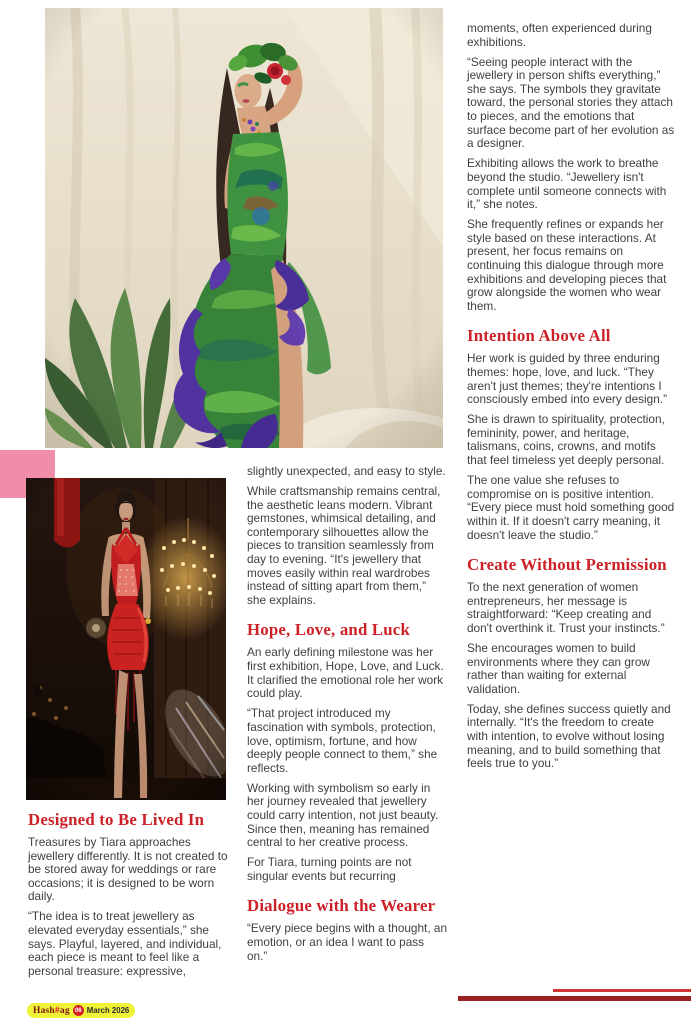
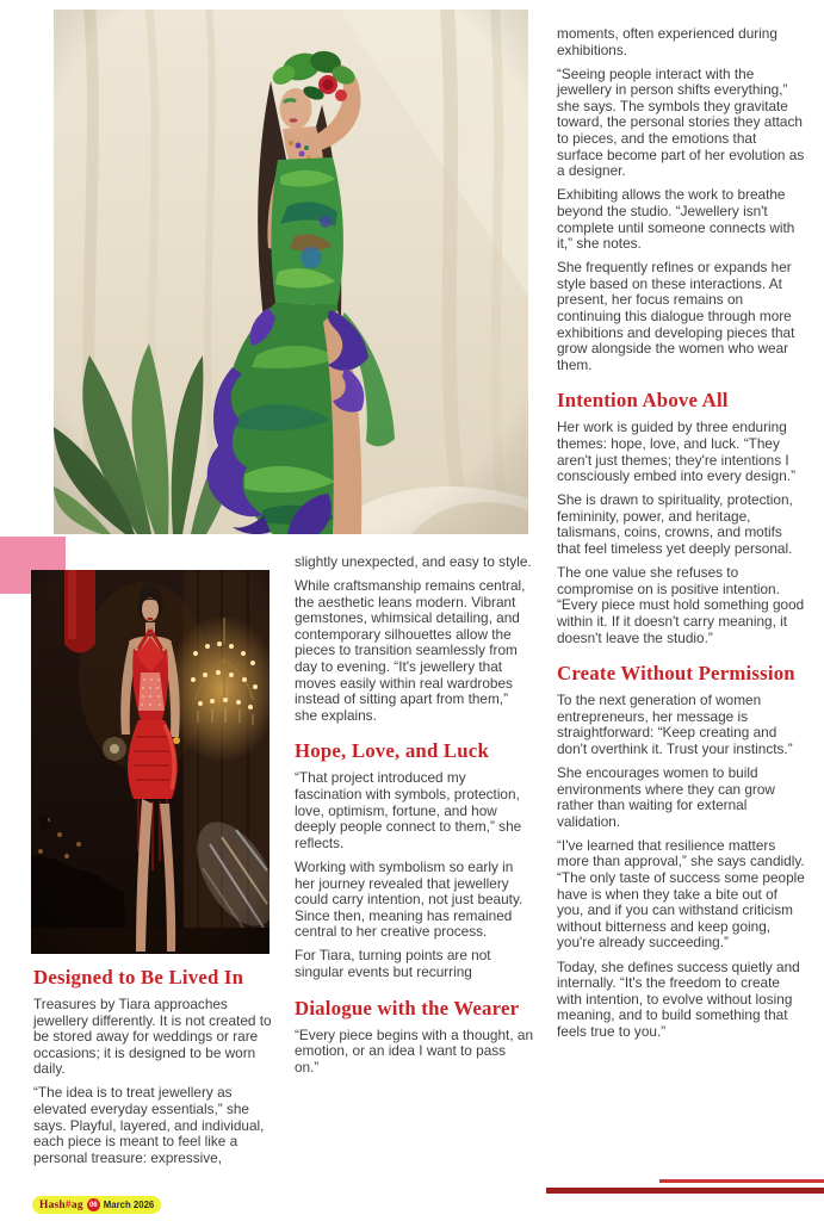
  Designed to Be Lived In
  Treasures by Tiara approaches jewellery differently. It is not created to be stored away for weddings or rare occasions; it is designed to be worn daily.
  “The idea is to treat jewellery as elevated everyday essentials,” she says. Playful, layered, and individual, each piece is meant to feel like a personal treasure: expressive,
  slightly unexpected, and easy to style.
  While craftsmanship remains central, the aesthetic leans modern. Vibrant gemstones, whimsical detailing, and contemporary silhouettes allow the pieces to transition seamlessly from day to evening. “It's jewellery that moves easily within real wardrobes instead of sitting apart from them,” she explains.
  Hope, Love, and Luck
- An early defining milestone was her first exhibition, Hope, Love, and Luck. It clarified the emotional role her work could play.
  “That project introduced my fascination with symbols, protection, love, optimism, fortune, and how deeply people connect to them,” she reflects.
  Working with symbolism so early in her journey revealed that jewellery could carry intention, not just beauty. Since then, meaning has remained central to her creative process.
  For Tiara, turning points are not singular events but recurring
  Dialogue with the Wearer
  “Every piece begins with a thought, an emotion, or an idea I want to pass on.”
  moments, often experienced during exhibitions.
  “Seeing people interact with the jewellery in person shifts everything,” she says. The symbols they gravitate toward, the personal stories they attach to pieces, and the emotions that surface become part of her evolution as a designer.
  Exhibiting allows the work to breathe beyond the studio. “Jewellery isn't complete until someone connects with it,” she notes.
  She frequently refines or expands her style based on these interactions. At present, her focus remains on continuing this dialogue through more exhibitions and developing pieces that grow alongside the women who wear them.
  Intention Above All
  Her work is guided by three enduring themes: hope, love, and luck. “They aren't just themes; they're intentions I consciously embed into every design.”
  She is drawn to spirituality, protection, femininity, power, and heritage, talismans, coins, crowns, and motifs that feel timeless yet deeply personal.
  The one value she refuses to compromise on is positive intention. “Every piece must hold something good within it. If it doesn't carry meaning, it doesn't leave the studio.”
  Create Without Permission
  To the next generation of women entrepreneurs, her message is straightforward: “Keep creating and don't overthink it. Trust your instincts.”
  She encourages women to build environments where they can grow rather than waiting for external validation.
+ “I've learned that resilience matters more than approval,” she says candidly. “The only taste of success some people have is when they take a bite out of you, and if you can withstand criticism without bitterness and keep going, you're already succeeding.”
  Today, she defines success quietly and internally. “It's the freedom to create with intention, to evolve without losing meaning, and to build something that feels true to you.”
  Hash#ag
  March 2026
